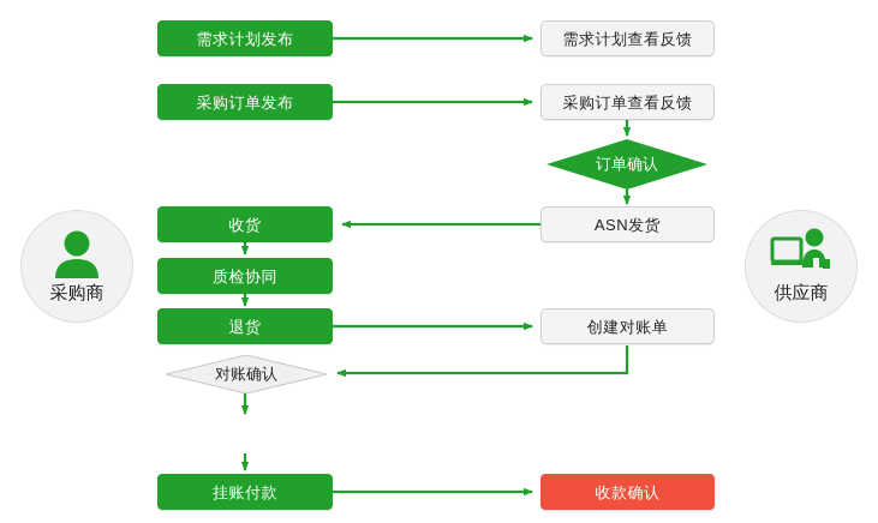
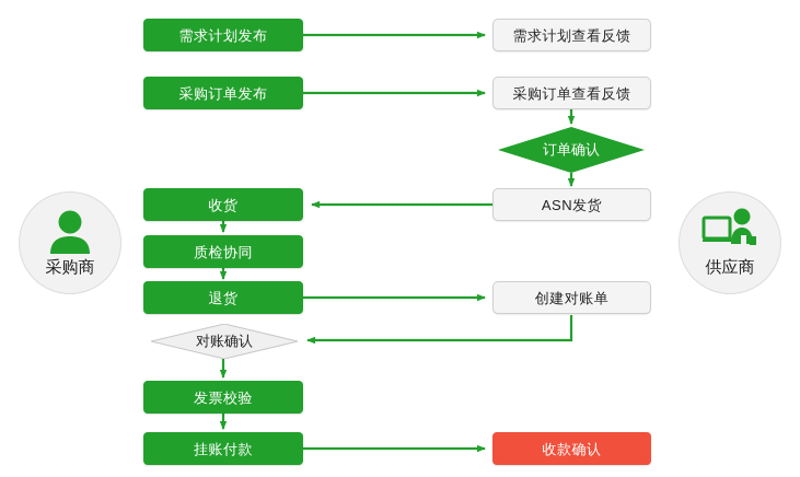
  采购商
  供应商
  需求计划发布
  需求计划查看反馈
  采购订单发布
  采购订单查看反馈
  订单确认
  ASN发货
  收货
  质检协同
  退货
  创建对账单
  对账确认
+ 发票校验
  挂账付款
  收款确认
